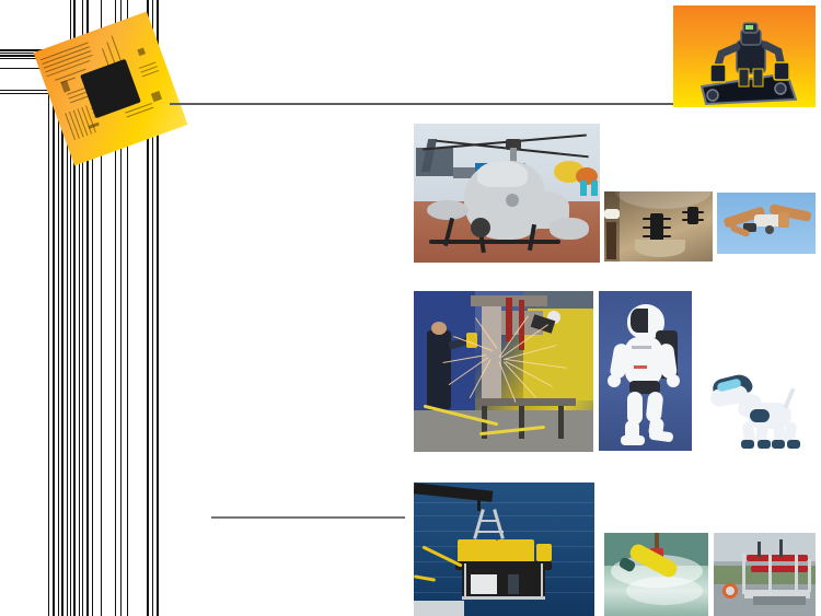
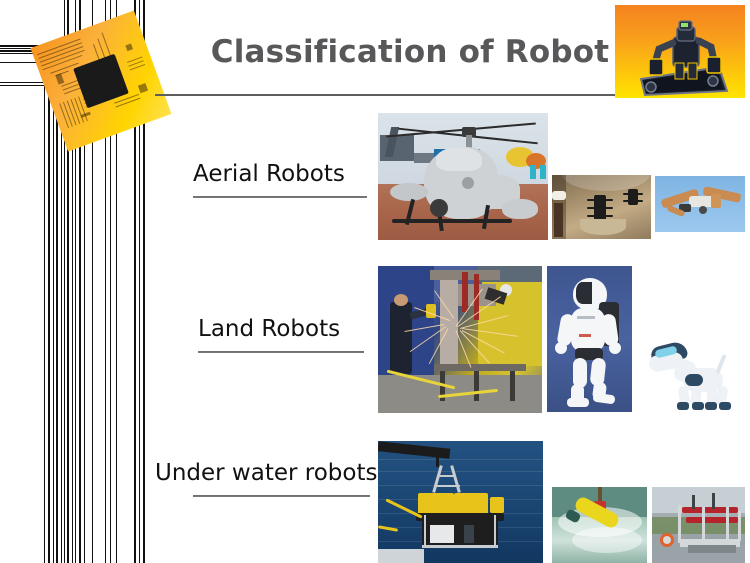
+ Classification of Robot
+ Aerial Robots
+ Land Robots
+ Under water robots
